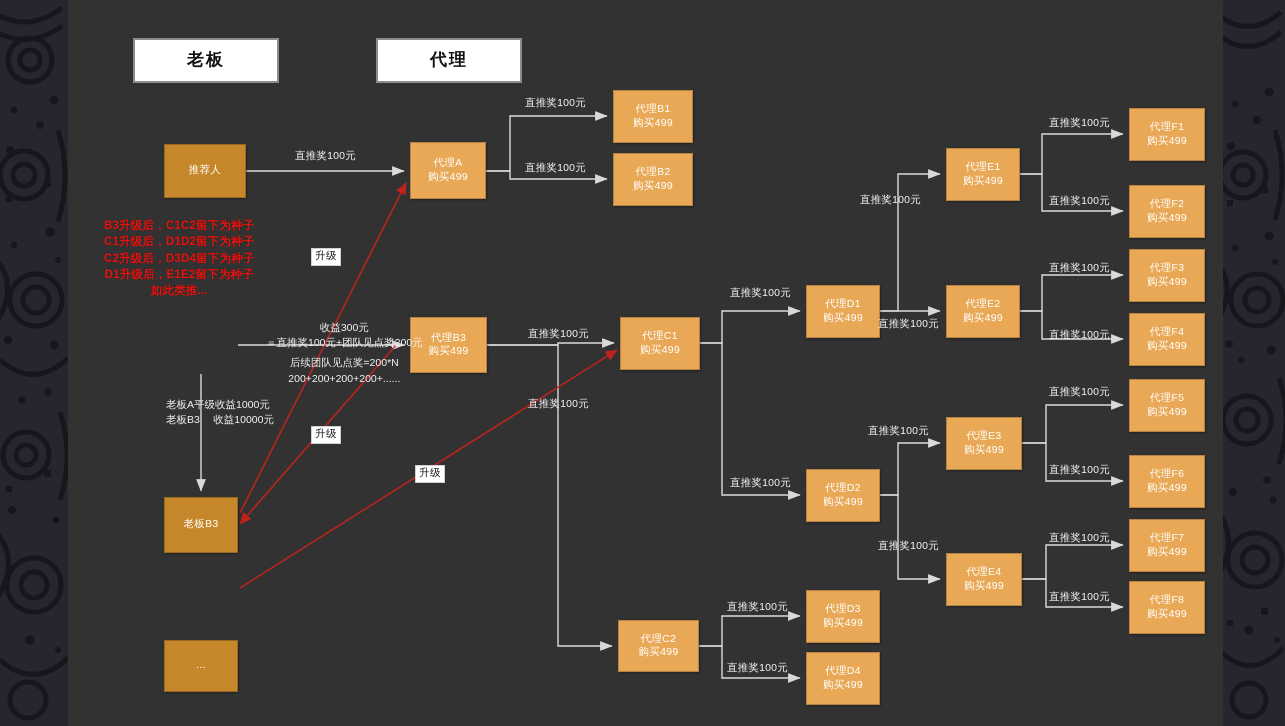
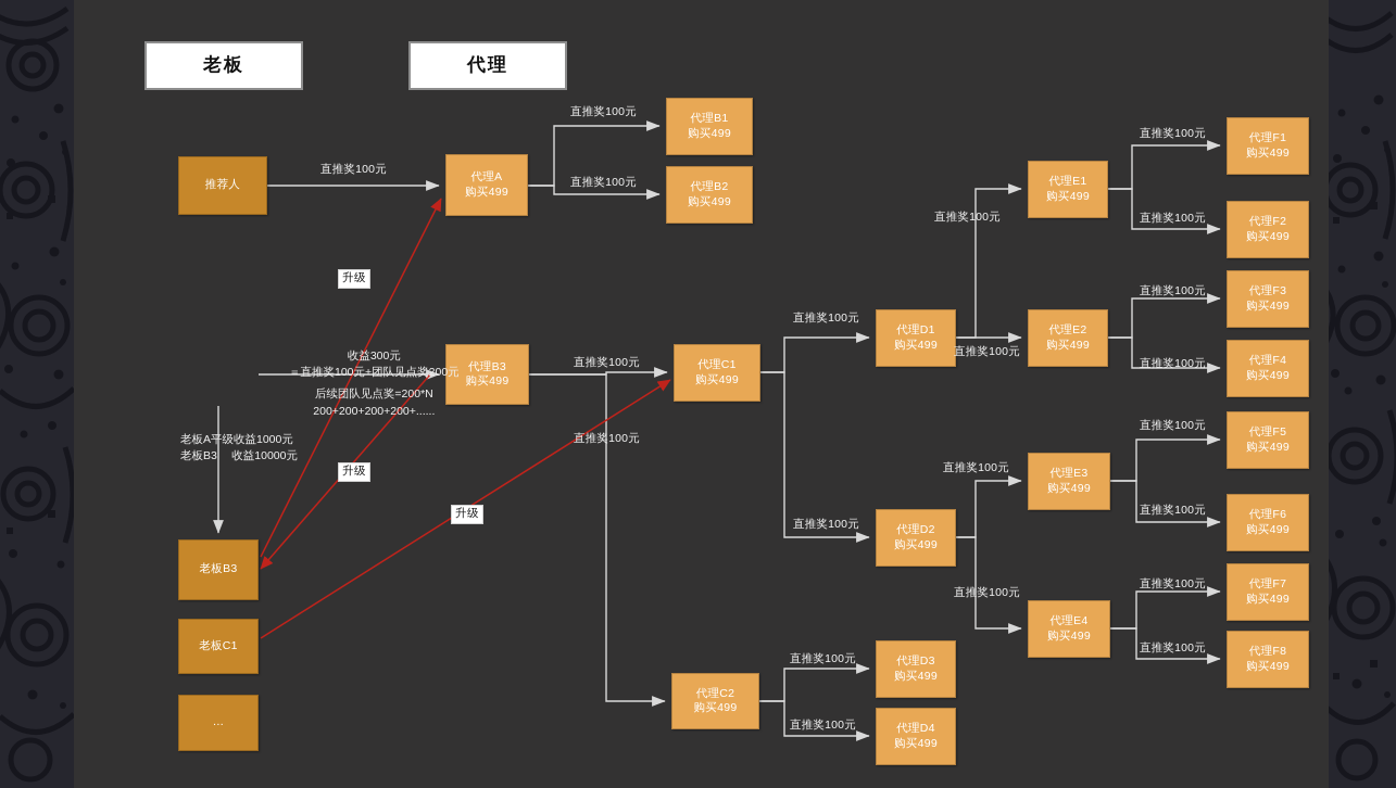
  老板
  代理
  推荐人
  老板B3
+ 老板C1
  …
  代理A
  购买499
  代理B1
  购买499
  代理B2
  购买499
  代理B3
  购买499
  代理C1
  购买499
  代理C2
  购买499
  代理D1
  购买499
  代理D2
  购买499
  代理D3
  购买499
  代理D4
  购买499
  代理E1
  购买499
  代理E2
  购买499
  代理E3
  购买499
  代理E4
  购买499
  代理F1
  购买499
  代理F2
  购买499
  代理F3
  购买499
  代理F4
  购买499
  代理F5
  购买499
  代理F6
  购买499
  代理F7
  购买499
  代理F8
  购买499
  直推奖100元
  直推奖100元
  直推奖100元
  直推奖100元
  直推奖100元
  直推奖100元
  直推奖100元
  直推奖100元
  直推奖100元
  直推奖100元
  直推奖100元
  直推奖100元
  直推奖100元
  直推奖100元
  直推奖100元
  直推奖100元
  直推奖100元
  直推奖100元
  直推奖100元
  直推奖100元
  直推奖100元
  升级
  升级
  升级
- B3升级后，C1C2留下为种子
- C1升级后，D1D2留下为种子
- C2升级后，D3D4留下为种子
- D1升级后，E1E2留下为种子
- 如此类推...
  收益300元
  ＝直推奖100元+团队见点奖200元
  后续团队见点奖=200*N
  200+200+200+200+......
  老板A平级收益1000元
  老板B3 收益10000元
